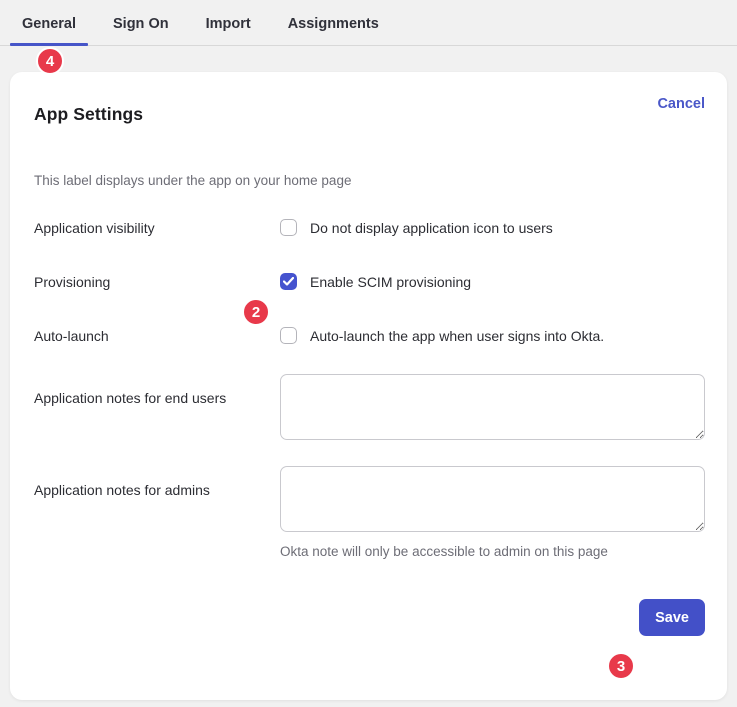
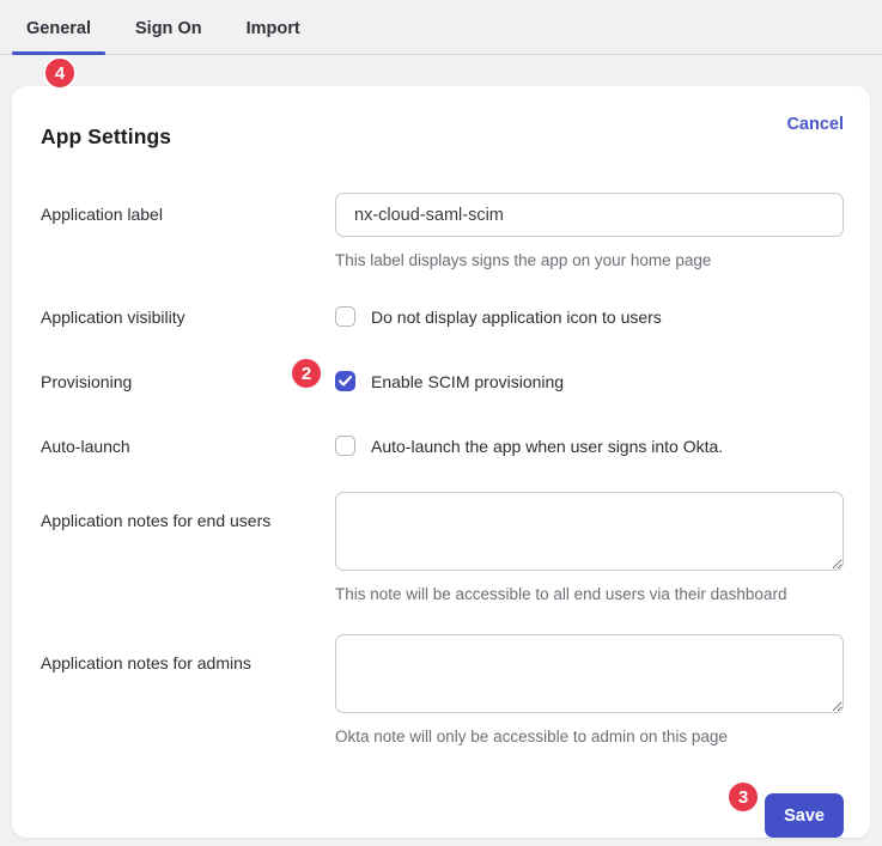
  General
  Sign On
  Import
- Assignments
  4
  2
  3
  App Settings
  Cancel
+ Application label
+ nx-cloud-saml-scim
- This label displays under the app on your home page
+ This label displays signs the app on your home page
  Application visibility
  Do not display application icon to users
  Provisioning
  Enable SCIM provisioning
  Auto-launch
  Auto-launch the app when user signs into Okta.
  Application notes for end users
+ This note will be accessible to all end users via their dashboard
  Application notes for admins
  Okta note will only be accessible to admin on this page
  Save
